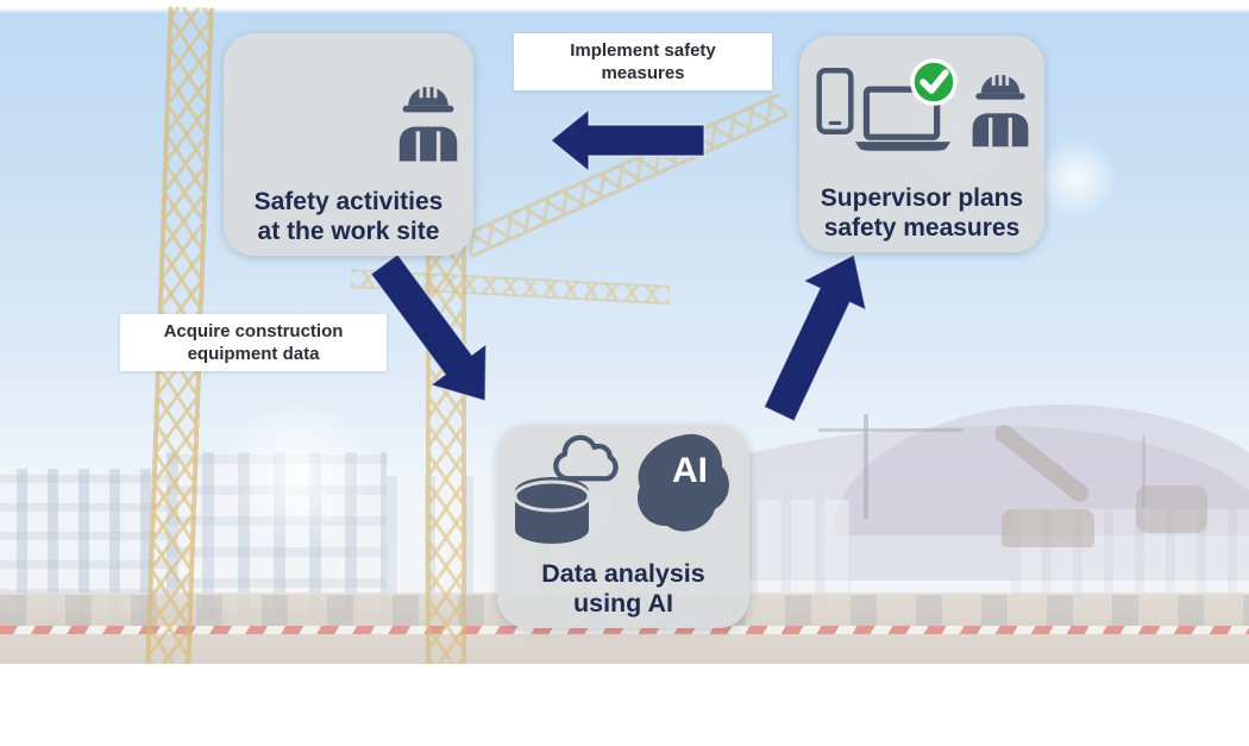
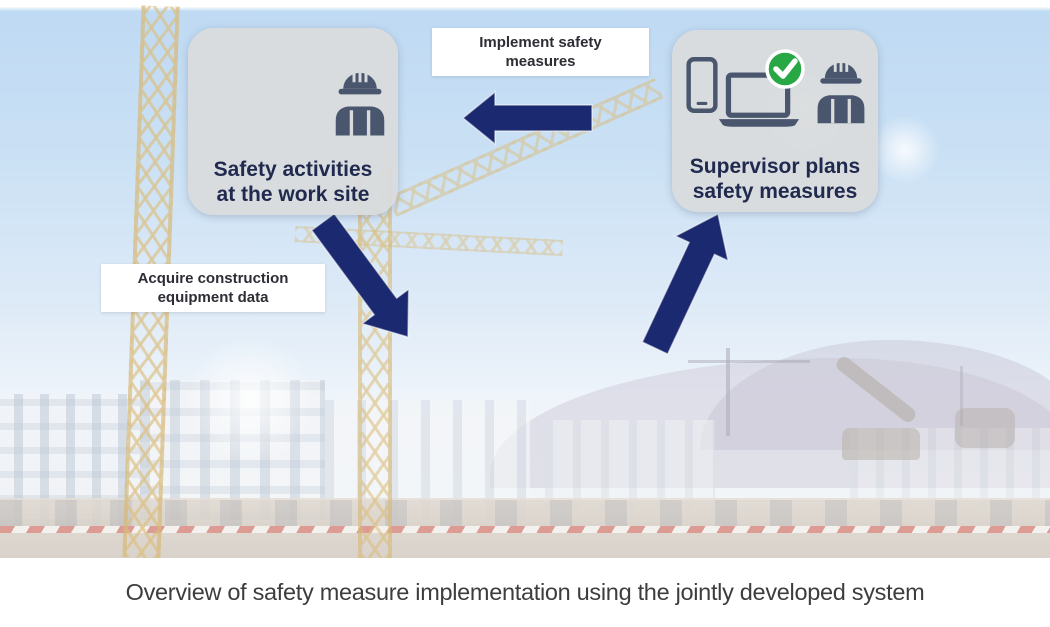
  Safety activities
  at the work site
  Supervisor plans
  safety measures
- AI
- Data analysis
- using AI
  Implement safety
  measures
  Acquire construction
  equipment data
+ Overview of safety measure implementation using the jointly developed system
